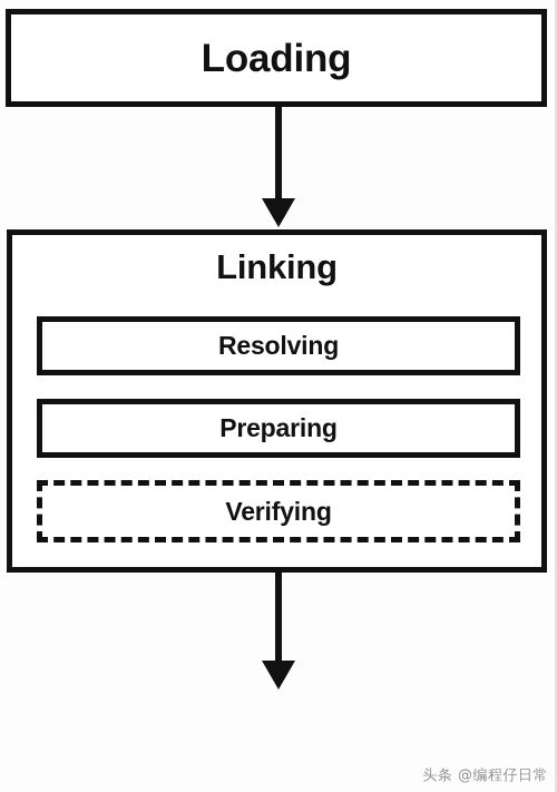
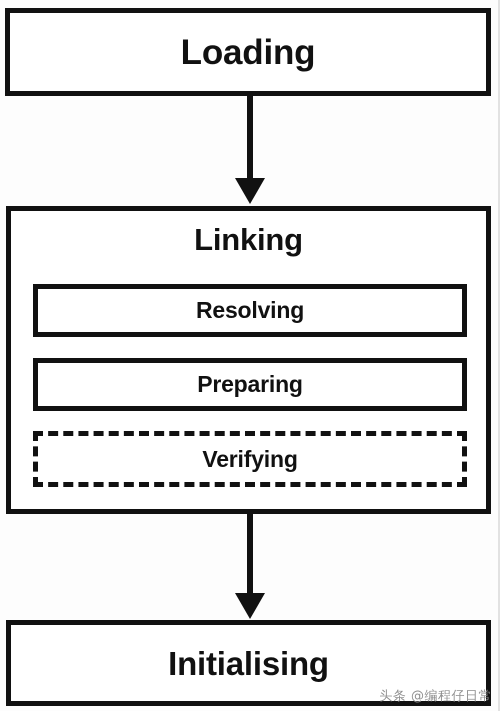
  Loading
  Linking
  Resolving
  Preparing
  Verifying
+ Initialising
  头条 @编程仔日常
